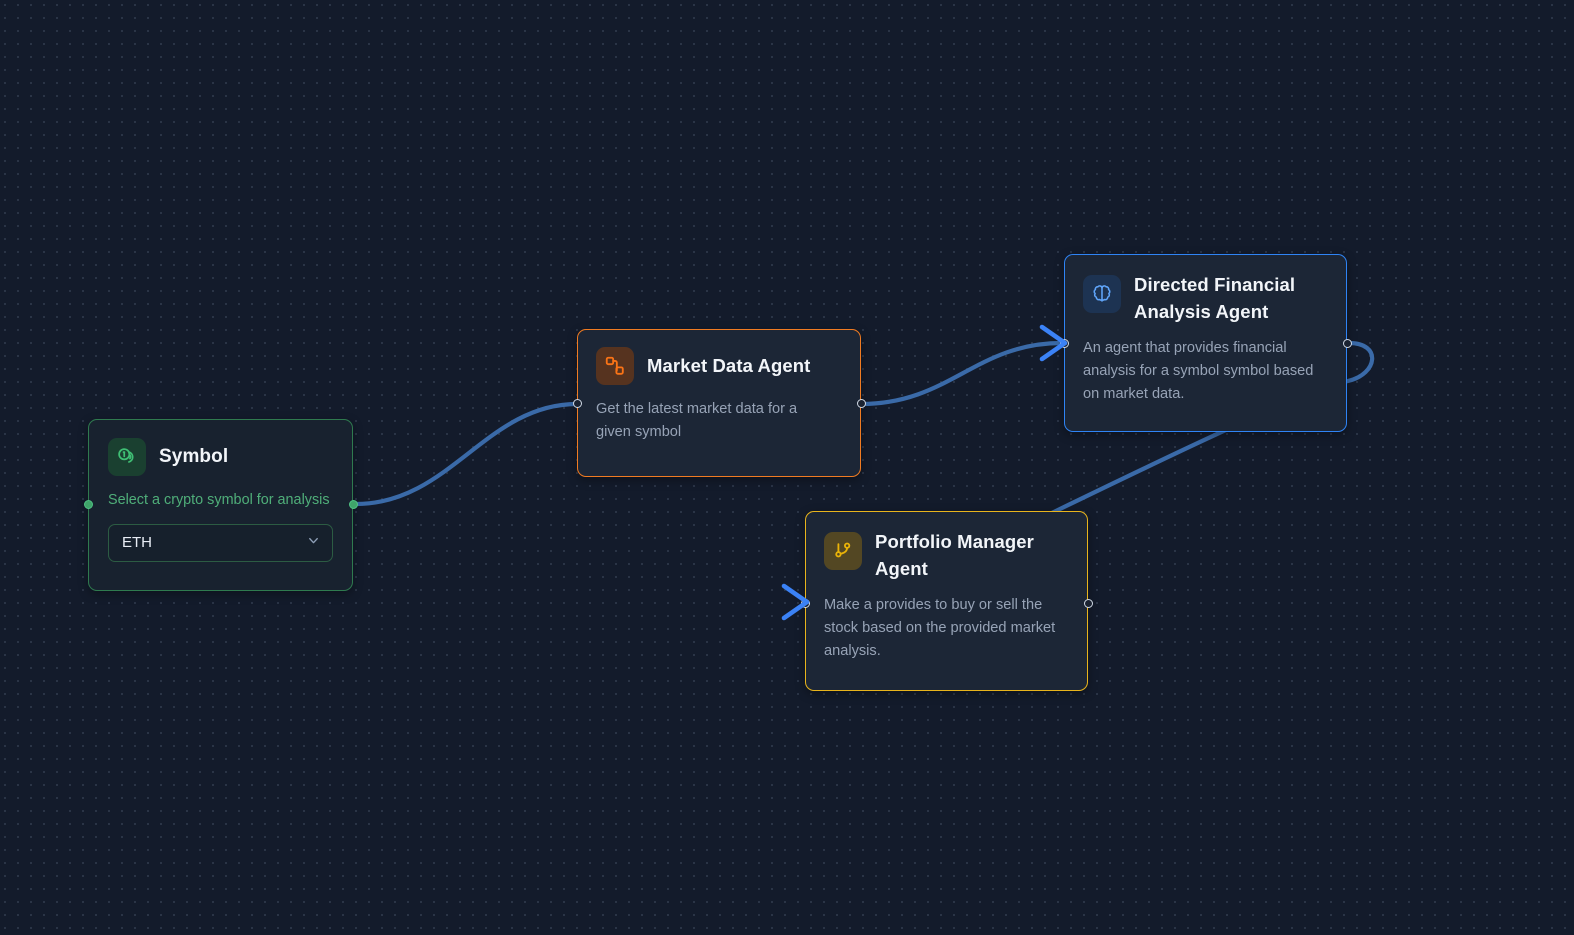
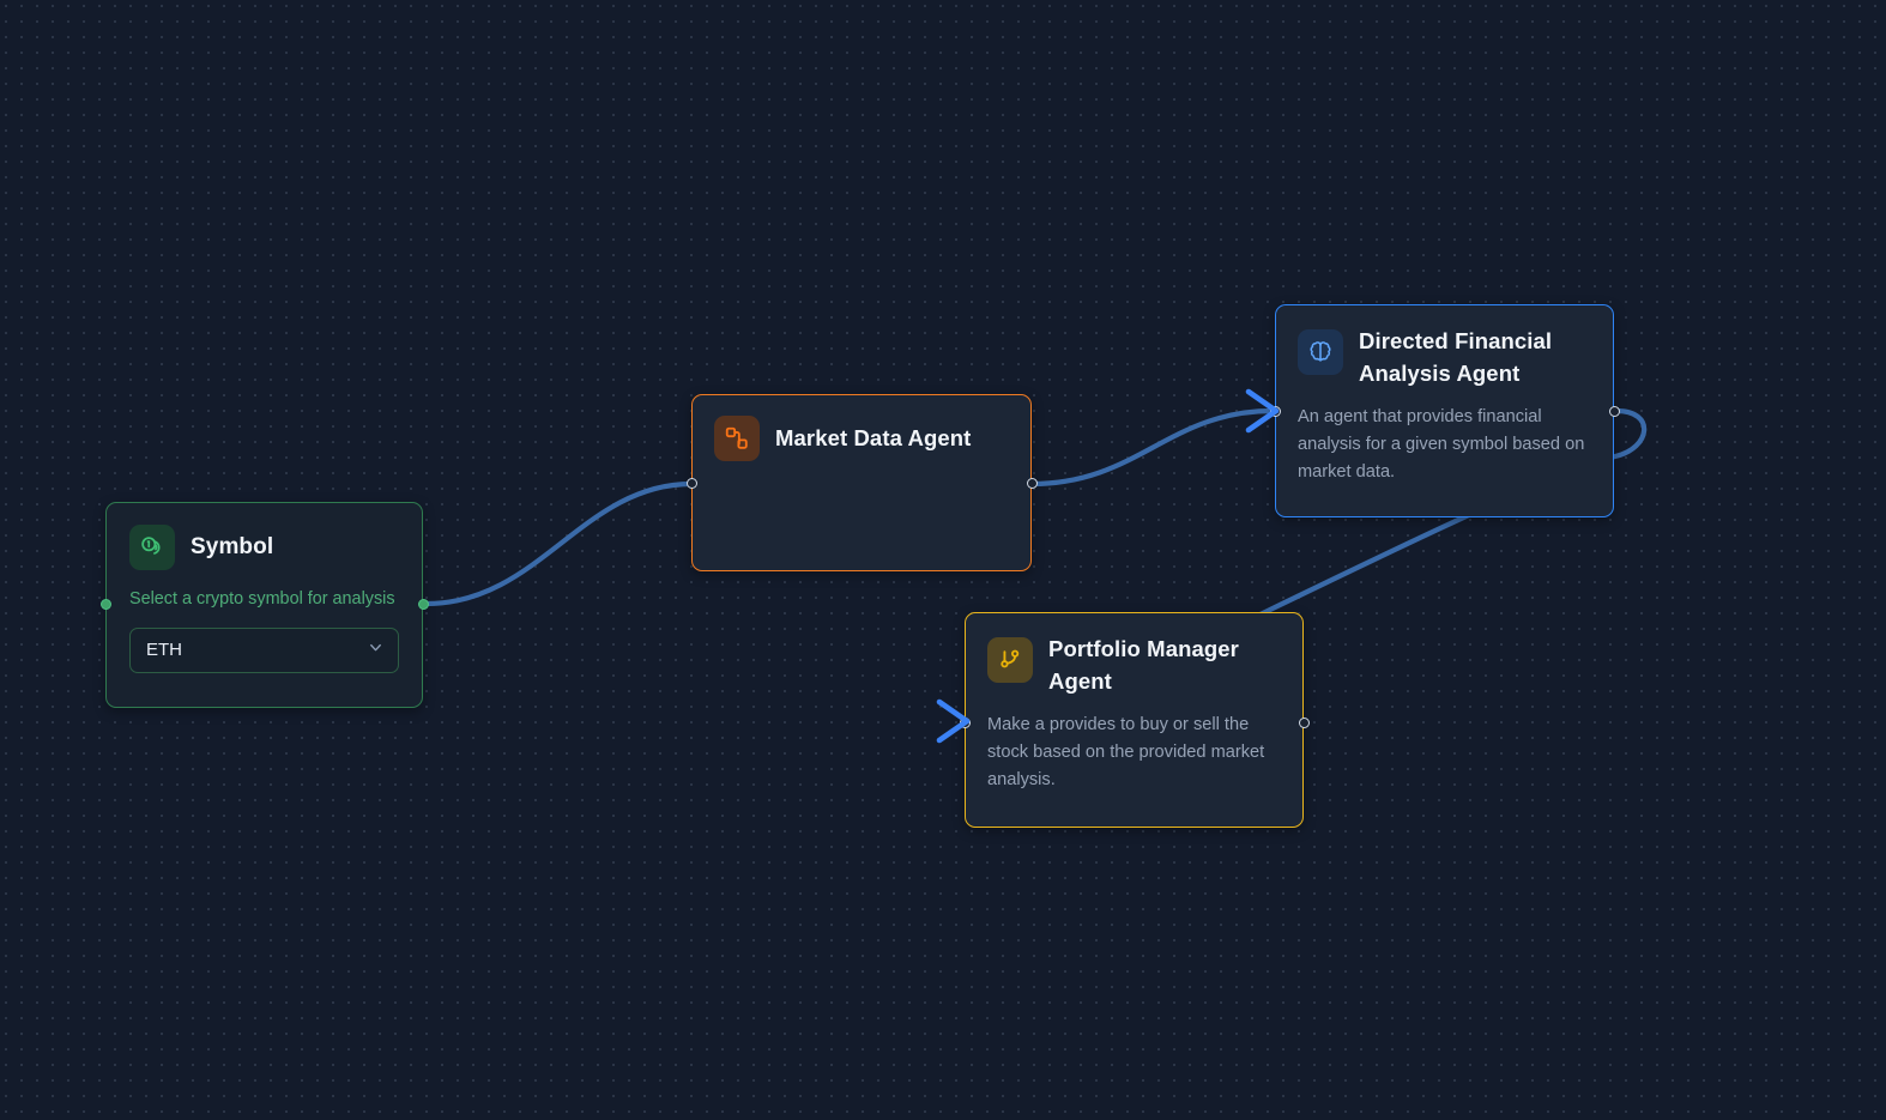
  Symbol
  Select a crypto symbol for analysis
  ETH
  Market Data Agent
- Get the latest market data for a given symbol
  Directed Financial Analysis Agent
- An agent that provides financial analysis for a symbol symbol based on market data.
+ An agent that provides financial analysis for a given symbol based on market data.
  Portfolio Manager Agent
  Make a provides to buy or sell the stock based on the provided market analysis.
